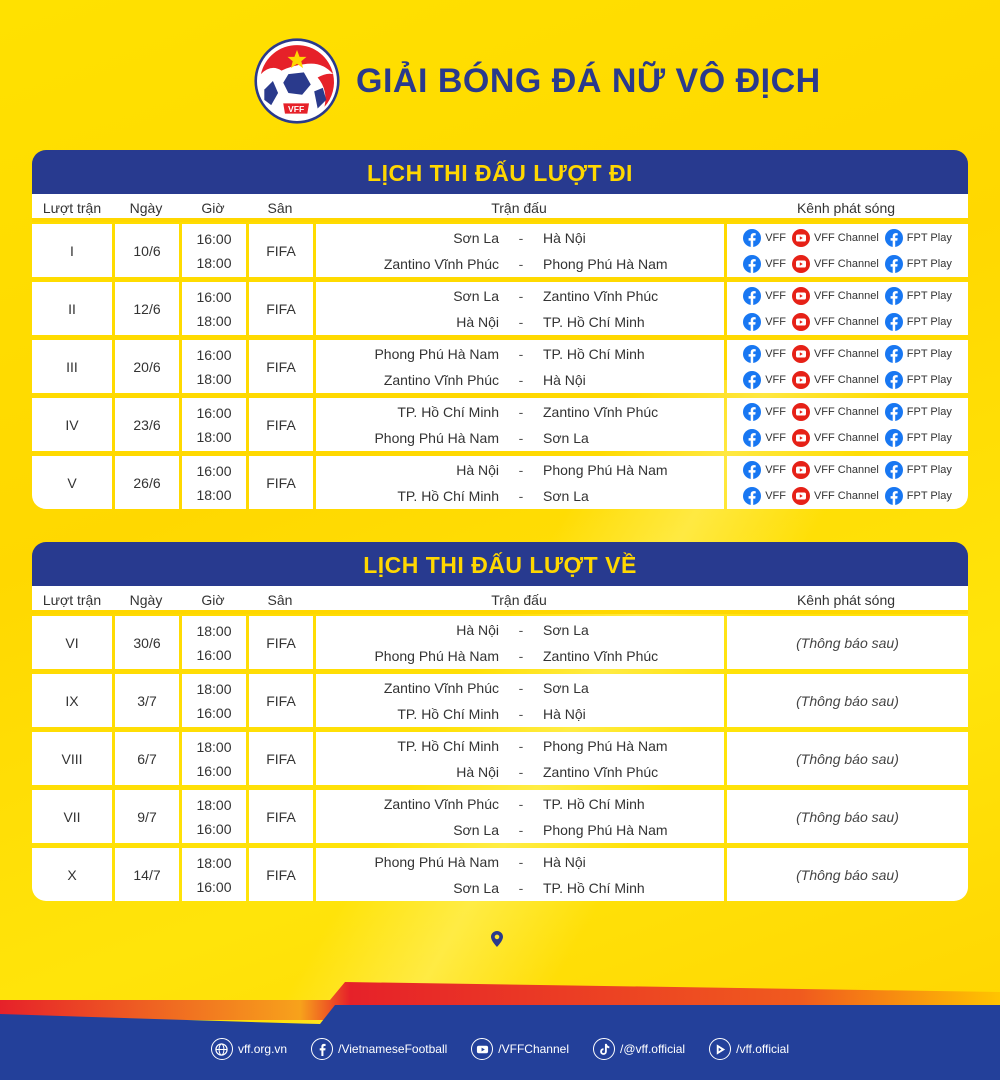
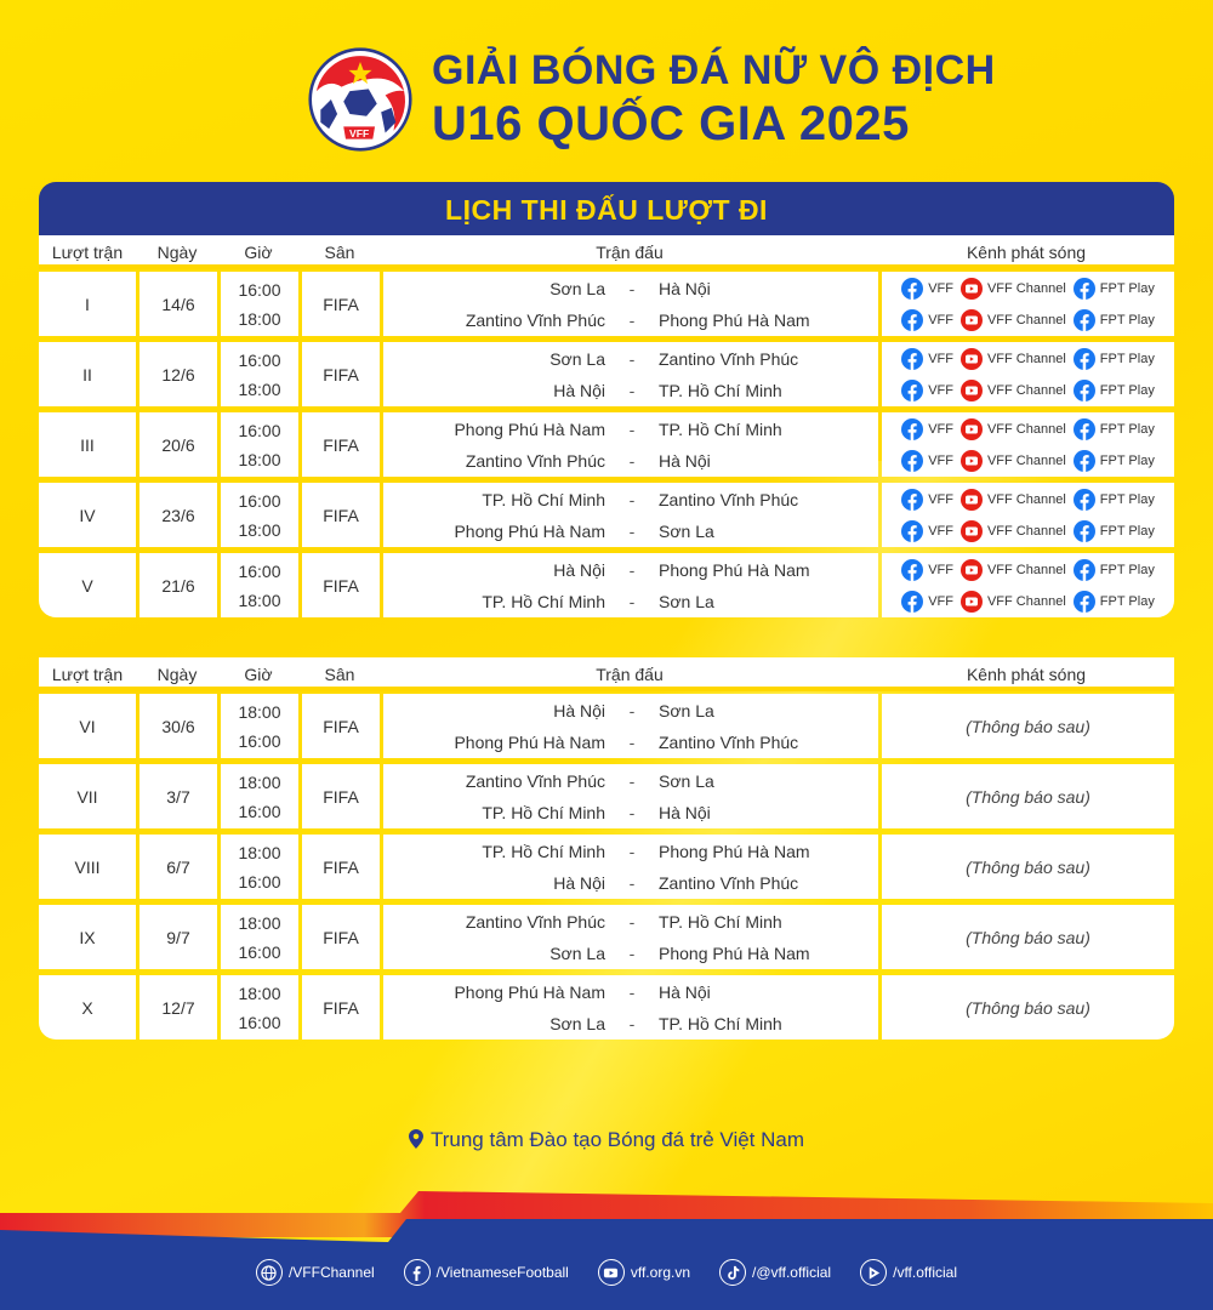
  VFF
  GIẢI BÓNG ĐÁ NỮ VÔ ĐỊCH
+ U16 QUỐC GIA 2025
  LỊCH THI ĐẤU LƯỢT ĐI
  Lượt trận
  Ngày
  Giờ
  Sân
  Trận đấu
  Kênh phát sóng
  I
- 10/6
+ 14/6
  16:00
  18:00
  FIFA
  Sơn La
  -
  Hà Nội
  Zantino Vĩnh Phúc
  -
  Phong Phú Hà Nam
  VFF
  VFF Channel
  FPT Play
  VFF
  VFF Channel
  FPT Play
  II
  12/6
  16:00
  18:00
  FIFA
  Sơn La
  -
  Zantino Vĩnh Phúc
  Hà Nội
  -
  TP. Hồ Chí Minh
  VFF
  VFF Channel
  FPT Play
  VFF
  VFF Channel
  FPT Play
  III
  20/6
  16:00
  18:00
  FIFA
  Phong Phú Hà Nam
  -
  TP. Hồ Chí Minh
  Zantino Vĩnh Phúc
  -
  Hà Nội
  VFF
  VFF Channel
  FPT Play
  VFF
  VFF Channel
  FPT Play
  IV
  23/6
  16:00
  18:00
  FIFA
  TP. Hồ Chí Minh
  -
  Zantino Vĩnh Phúc
  Phong Phú Hà Nam
  -
  Sơn La
  VFF
  VFF Channel
  FPT Play
  VFF
  VFF Channel
  FPT Play
  V
- 26/6
+ 21/6
  16:00
  18:00
  FIFA
  Hà Nội
  -
  Phong Phú Hà Nam
  TP. Hồ Chí Minh
  -
  Sơn La
  VFF
  VFF Channel
  FPT Play
  VFF
  VFF Channel
  FPT Play
- LỊCH THI ĐẤU LƯỢT VỀ
  Lượt trận
  Ngày
  Giờ
  Sân
  Trận đấu
  Kênh phát sóng
  VI
  30/6
  18:00
  16:00
  FIFA
  Hà Nội
  -
  Sơn La
  Phong Phú Hà Nam
  -
  Zantino Vĩnh Phúc
  (Thông báo sau)
- IX
+ VII
  3/7
  18:00
  16:00
  FIFA
  Zantino Vĩnh Phúc
  -
  Sơn La
  TP. Hồ Chí Minh
  -
  Hà Nội
  (Thông báo sau)
  VIII
  6/7
  18:00
  16:00
  FIFA
  TP. Hồ Chí Minh
  -
  Phong Phú Hà Nam
  Hà Nội
  -
  Zantino Vĩnh Phúc
  (Thông báo sau)
- VII
+ IX
  9/7
  18:00
  16:00
  FIFA
  Zantino Vĩnh Phúc
  -
  TP. Hồ Chí Minh
  Sơn La
  -
  Phong Phú Hà Nam
  (Thông báo sau)
  X
- 14/7
+ 12/7
  18:00
  16:00
  FIFA
  Phong Phú Hà Nam
  -
  Hà Nội
  Sơn La
  -
  TP. Hồ Chí Minh
  (Thông báo sau)
+ Trung tâm Đào tạo Bóng đá trẻ Việt Nam
- vff.org.vn
+ /VFFChannel
  /VietnameseFootball
- /VFFChannel
+ vff.org.vn
  /@vff.official
  /vff.official
